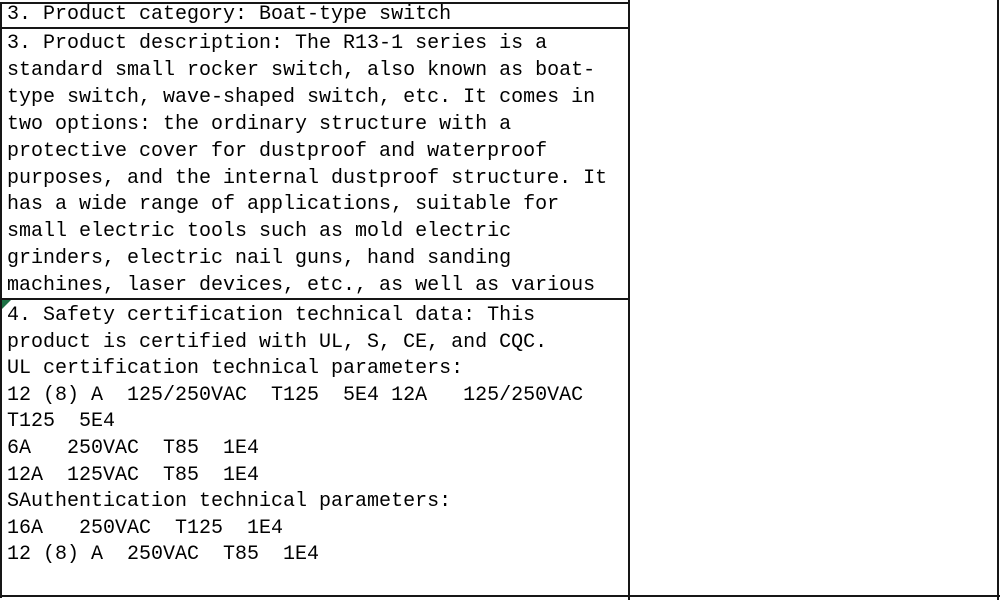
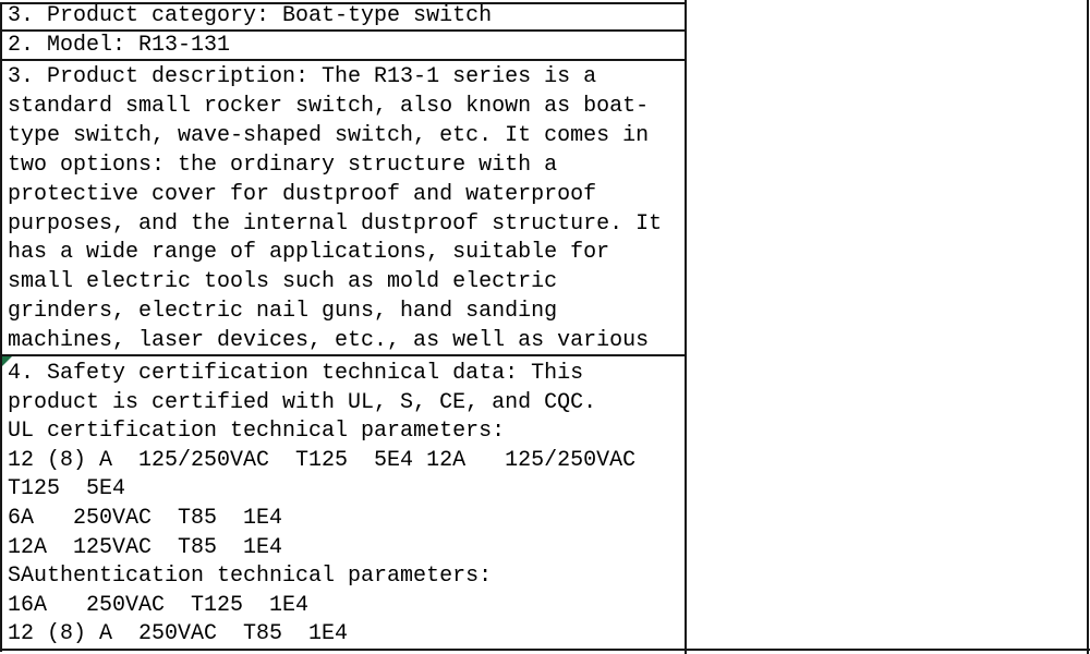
  3. Product category: Boat-type switch
+ 2. Model: R13-131
  3. Product description: The R13-1 series is a
  standard small rocker switch, also known as boat-
  type switch, wave-shaped switch, etc. It comes in
  two options: the ordinary structure with a
  protective cover for dustproof and waterproof
  purposes, and the internal dustproof structure. It
  has a wide range of applications, suitable for
  small electric tools such as mold electric
  grinders, electric nail guns, hand sanding
  machines, laser devices, etc., as well as various
  4. Safety certification technical data: This
  product is certified with UL, S, CE, and CQC.
  UL certification technical parameters:
  12 (8) A 125/250VAC T125 5E4 12A 125/250VAC
  T125 5E4
  6A 250VAC T85 1E4
  12A 125VAC T85 1E4
  SAuthentication technical parameters:
  16A 250VAC T125 1E4
  12 (8) A 250VAC T85 1E4
